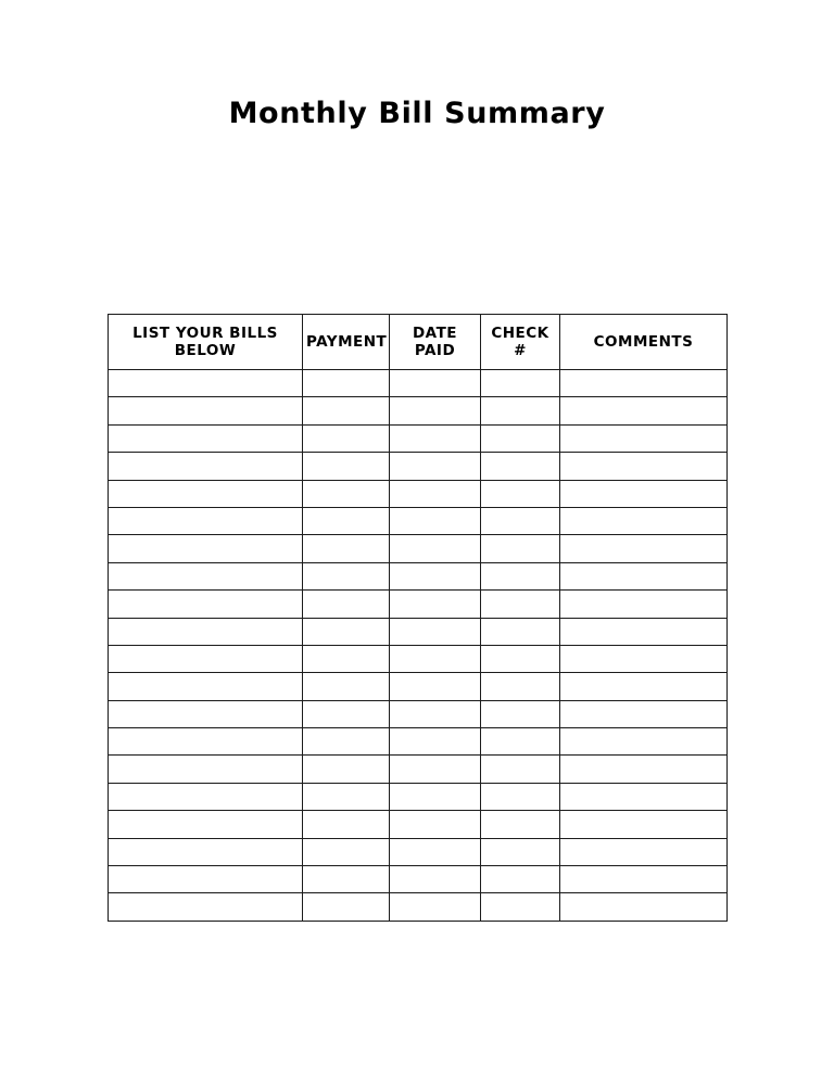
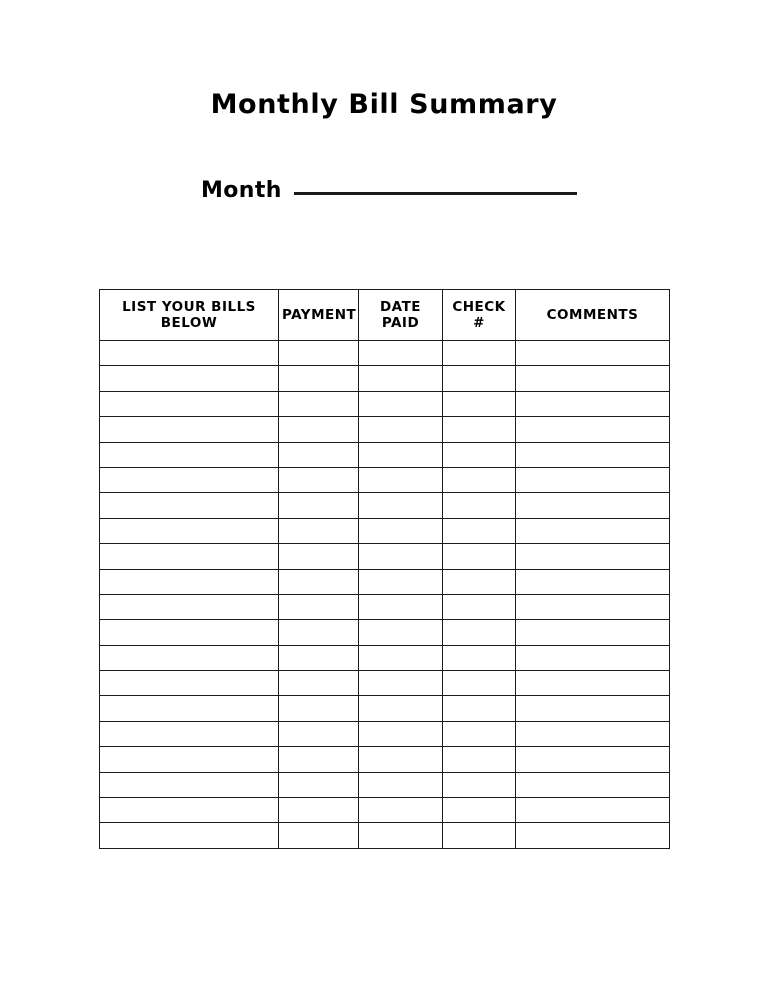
  Monthly Bill Summary
+ Month
  LIST YOUR BILLS BELOW	PAYMENT	DATE PAID	CHECK #	COMMENTS
